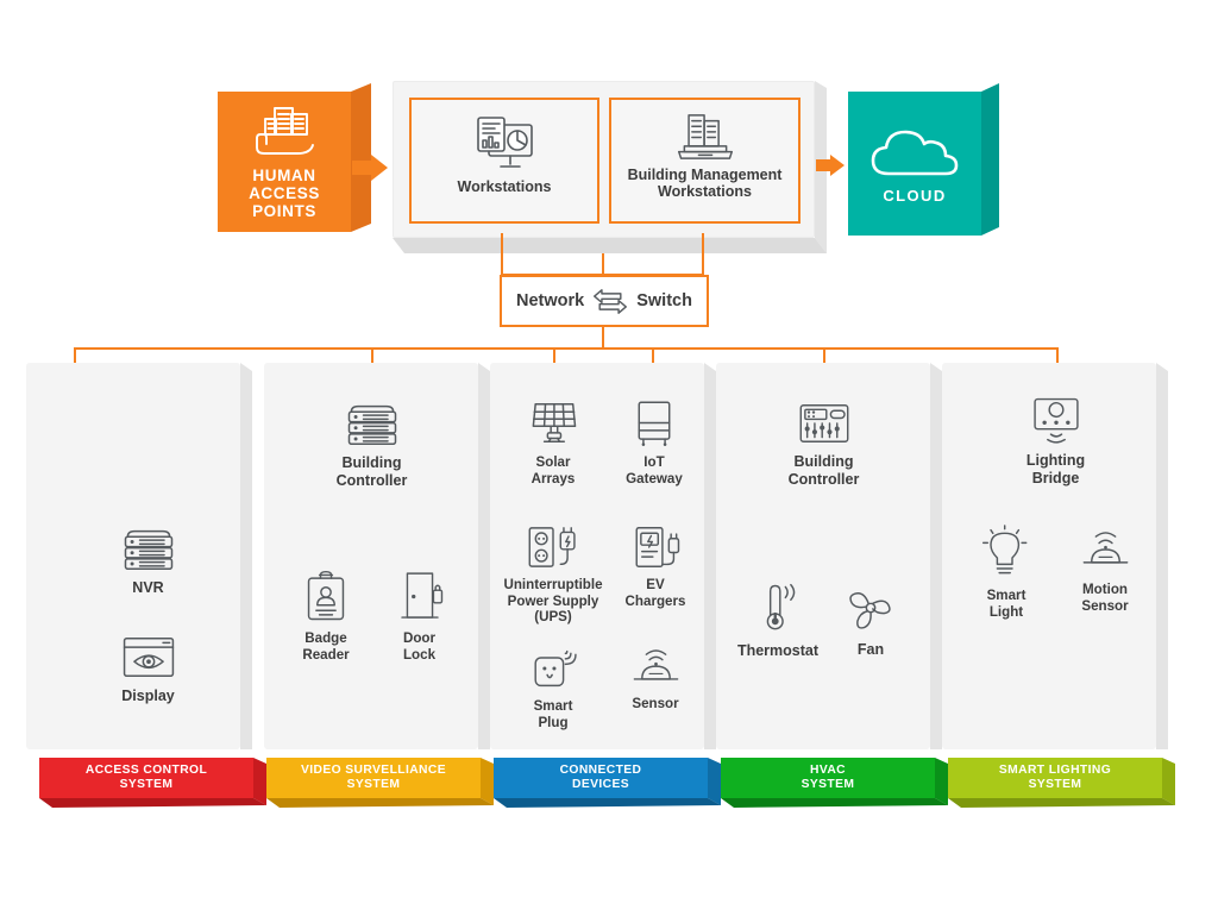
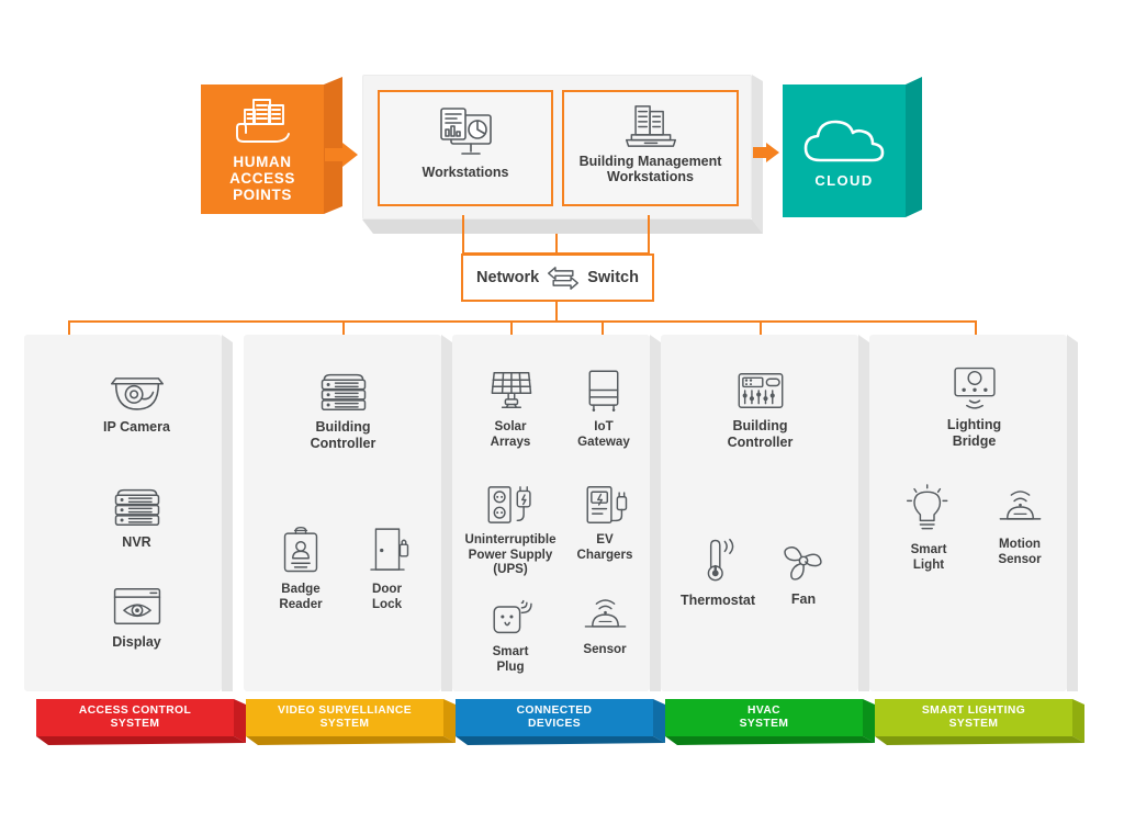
  HUMAN
  ACCESS
  POINTS
  Workstations
  Building Management
  Workstations
  CLOUD
  Network
  Switch
+ IP Camera
  NVR
  Display
  Building
  Controller
  Badge
  Reader
  Door
  Lock
  Solar
  Arrays
  IoT
  Gateway
  Uninterruptible
  Power Supply
  (UPS)
  EV
  Chargers
  Smart
  Plug
  Sensor
  Building
  Controller
  Thermostat
  Fan
  Lighting
  Bridge
  Smart
  Light
  Motion
  Sensor
  ACCESS CONTROL
  SYSTEM
  VIDEO SURVELLIANCE
  SYSTEM
  CONNECTED
  DEVICES
  HVAC
  SYSTEM
  SMART LIGHTING
  SYSTEM
